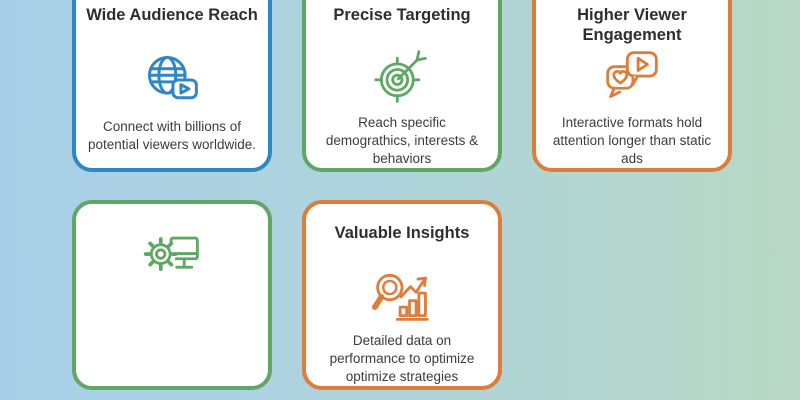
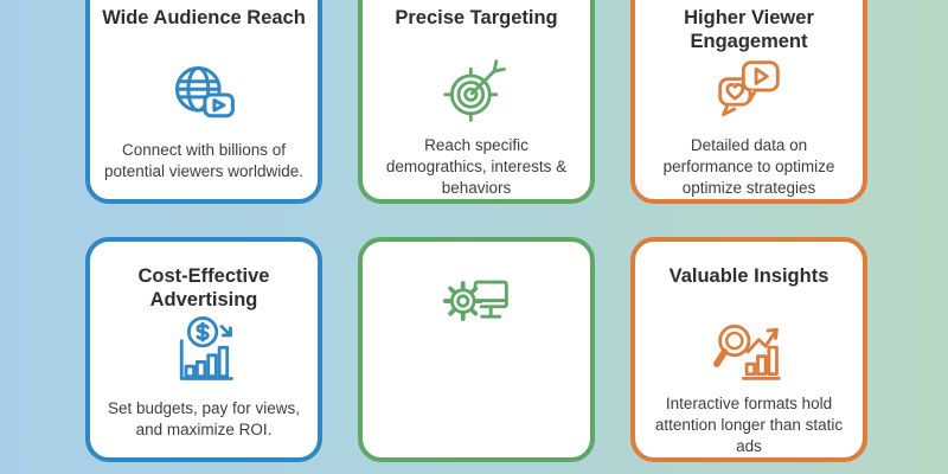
  Wide Audience Reach
  Connect with billions of potential viewers worldwide.
  Precise Targeting
  Reach specific demograthics, interests & behaviors
  Higher Viewer Engagement
- Interactive formats hold attention longer than static ads
+ Detailed data on performance to optimize optimize strategies
+ Cost-Effective Advertising
+ Set budgets, pay for views, and maximize ROI.
  Valuable Insights
- Detailed data on performance to optimize optimize strategies
+ Interactive formats hold attention longer than static ads
